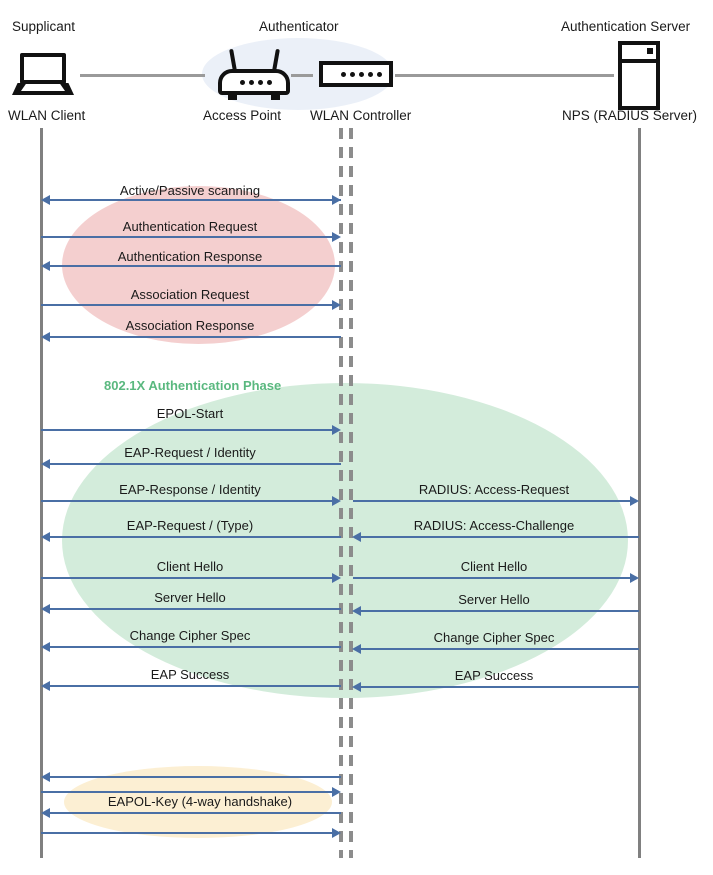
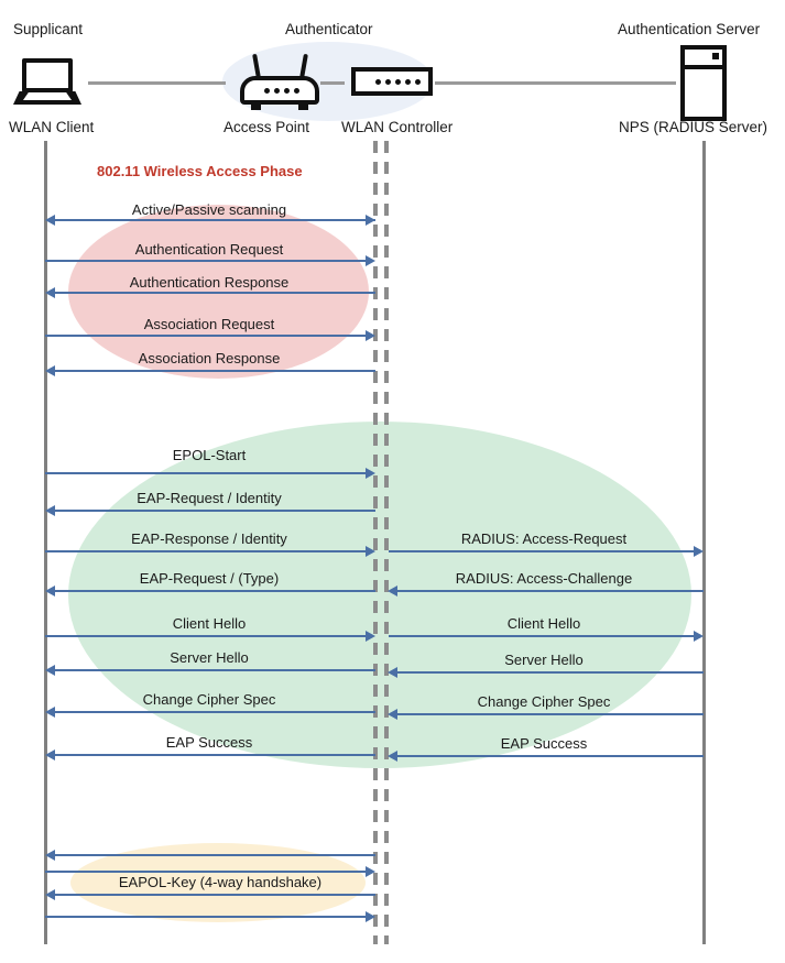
  Supplicant
  Authenticator
  Authentication Server
  WLAN Client
  Access Point
  WLAN Controller
  NPS (RADIUS Server)
+ 802.11 Wireless Access Phase
  Active/Passive scanning
  Authentication Request
  Authentication Response
  Association Request
  Association Response
- 802.1X Authentication Phase
  EPOL-Start
  EAP-Request / Identity
  EAP-Response / Identity
  EAP-Request / (Type)
  Client Hello
  Server Hello
  Change Cipher Spec
  EAP Success
  RADIUS: Access-Request
  RADIUS: Access-Challenge
  Client Hello
  Server Hello
  Change Cipher Spec
  EAP Success
  EAPOL-Key (4-way handshake)
